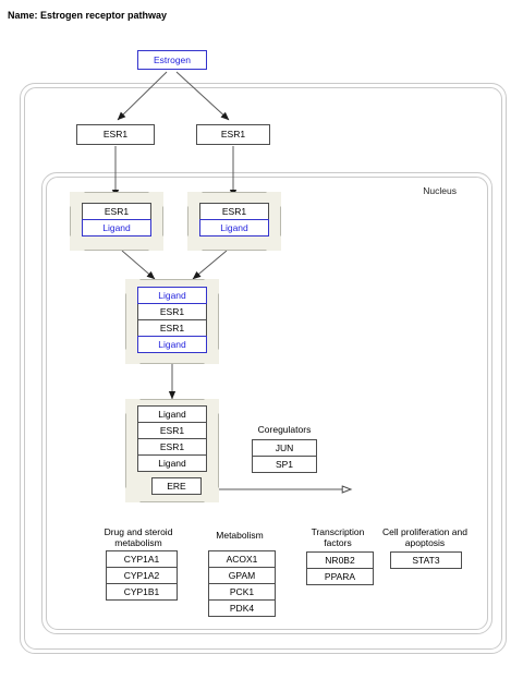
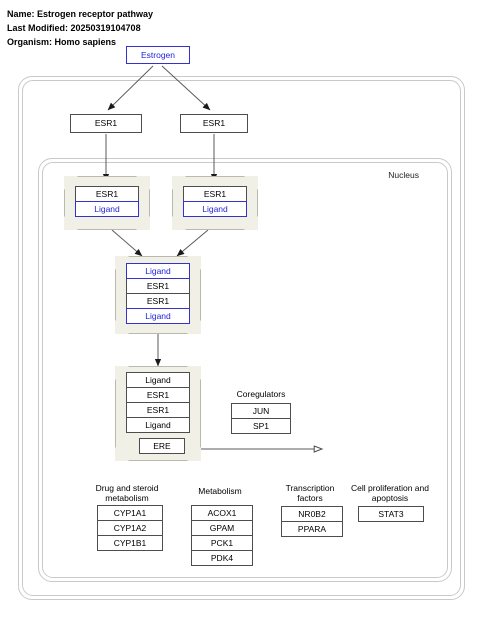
  Name: Estrogen receptor pathway
+ Last Modified: 20250319104708
+ Organism: Homo sapiens
  Nucleus
  Estrogen
  ESR1
  ESR1
  ESR1
  Ligand
  ESR1
  Ligand
  Ligand
  ESR1
  ESR1
  Ligand
  Ligand
  ESR1
  ESR1
  Ligand
  ERE
  Coregulators
  JUN
  SP1
  Drug and steroid metabolism
  CYP1A1
  CYP1A2
  CYP1B1
  Metabolism
  ACOX1
  GPAM
  PCK1
  PDK4
  Transcription factors
  NR0B2
  PPARA
  Cell proliferation and apoptosis
  STAT3
